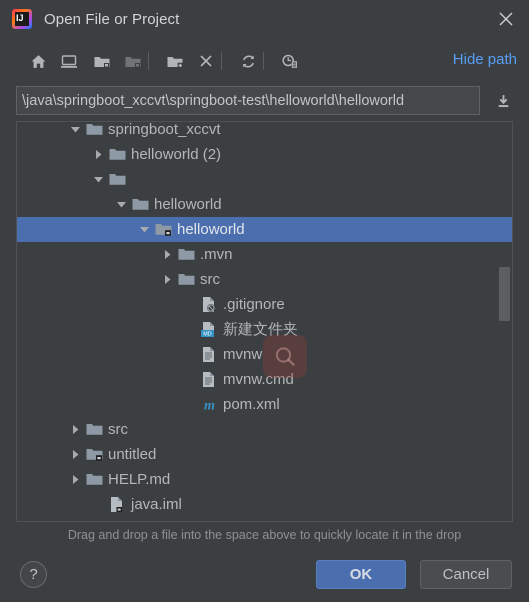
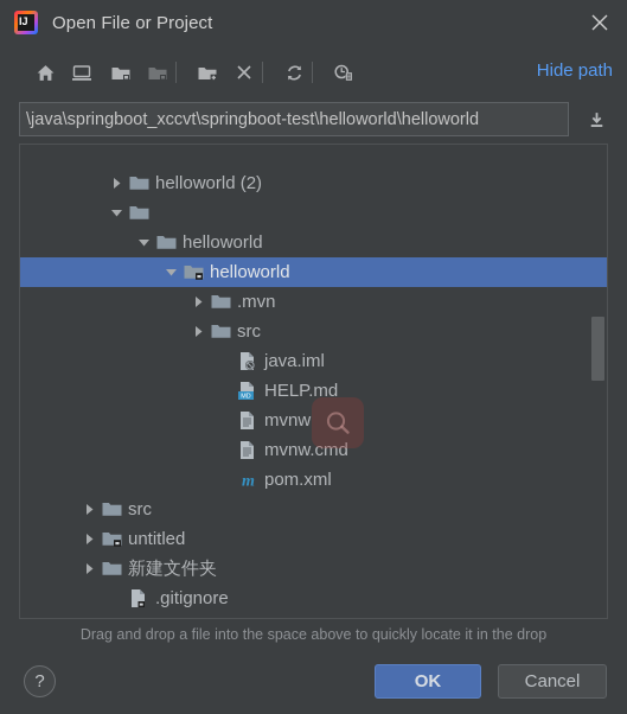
  IJ
  Open File or Project
  Hide path
  \java\springboot_xccvt\springboot-test\helloworld\helloworld
- springboot_xccvt
  helloworld (2)
  helloworld
  helloworld
  .mvn
  src
- .gitignore
+ java.iml
- 新建文件夹
+ HELP.md
  mvnw
  mvnw.cmd
  m
  pom.xml
  src
  untitled
- HELP.md
+ 新建文件夹
- java.iml
+ .gitignore
  Drag and drop a file into the space above to quickly locate it in the drop
  ?
  OK
  Cancel
